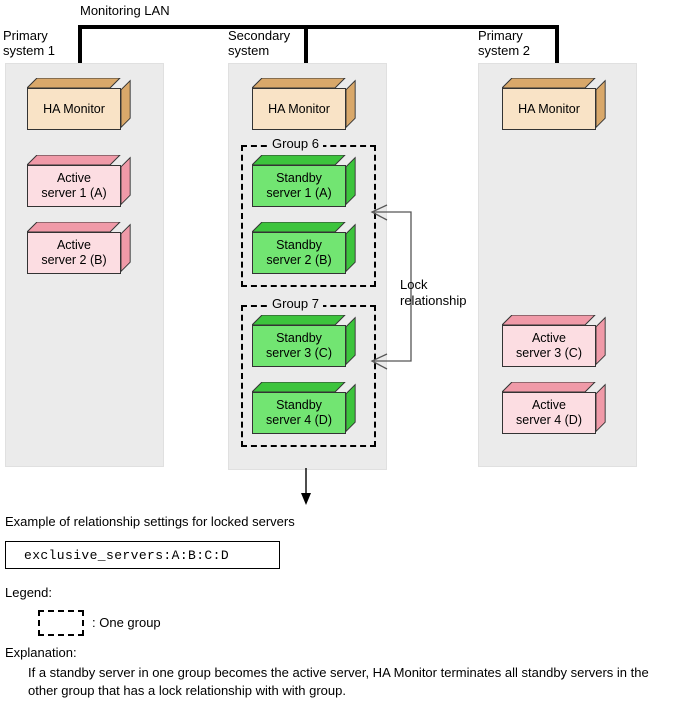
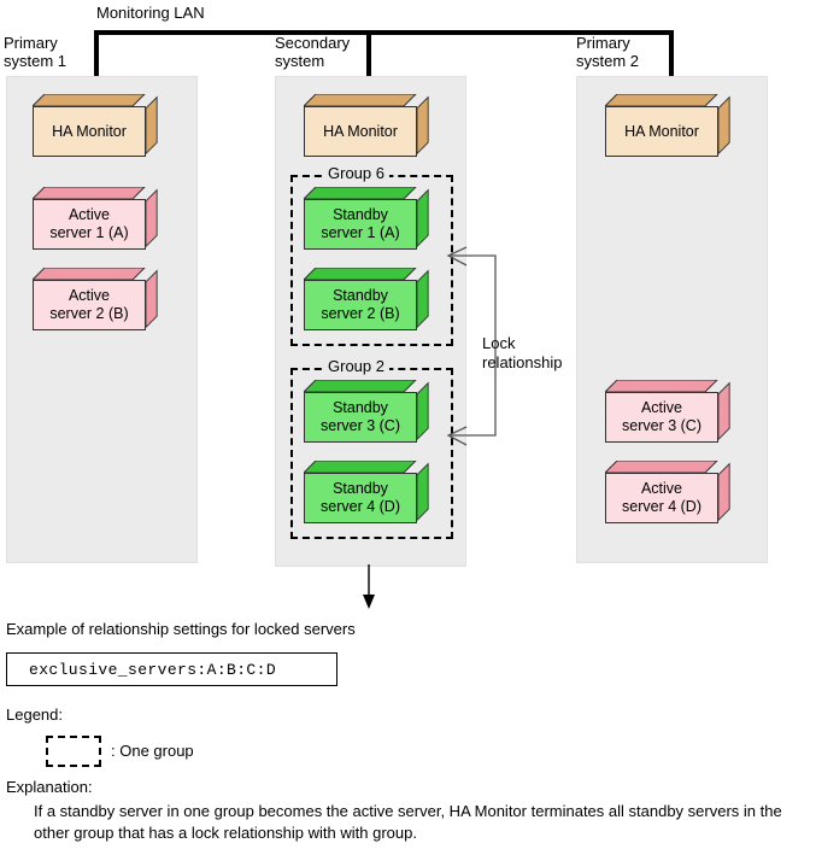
  Monitoring LAN
  Primary
  system 1
  Secondary
  system
  Primary
  system 2
  HA Monitor
  Active
  server 1 (A)
  Active
  server 2 (B)
  HA Monitor
  Group 6
  Standby
  server 1 (A)
  Standby
  server 2 (B)
- Group 7
+ Group 2
  Standby
  server 3 (C)
  Standby
  server 4 (D)
  HA Monitor
  Active
  server 3 (C)
  Active
  server 4 (D)
  Lock
  relationship
  Example of relationship settings for locked servers
  exclusive_servers:A:B:C:D
  Legend:
  : One group
  Explanation:
  If a standby server in one group becomes the active server, HA Monitor terminates all standby servers in the other group that has a lock relationship with with group.
